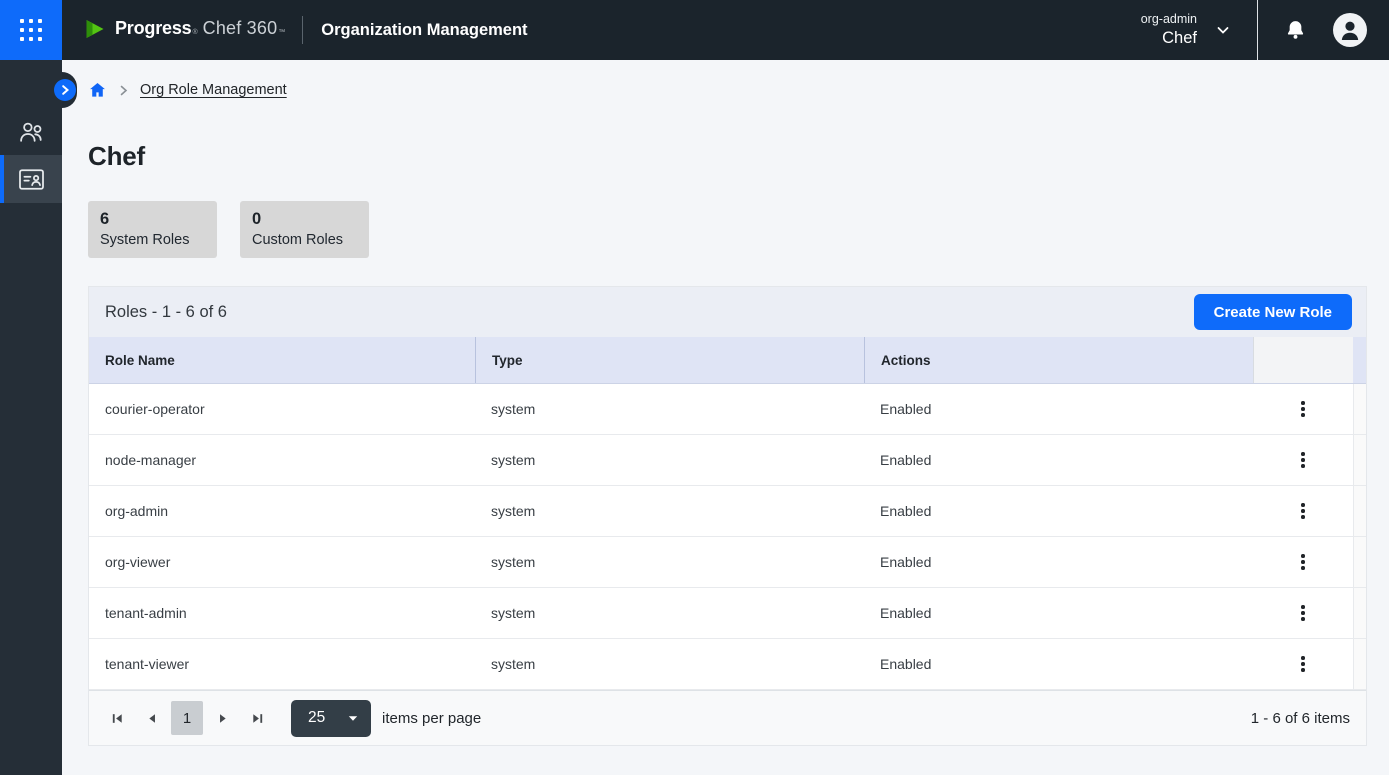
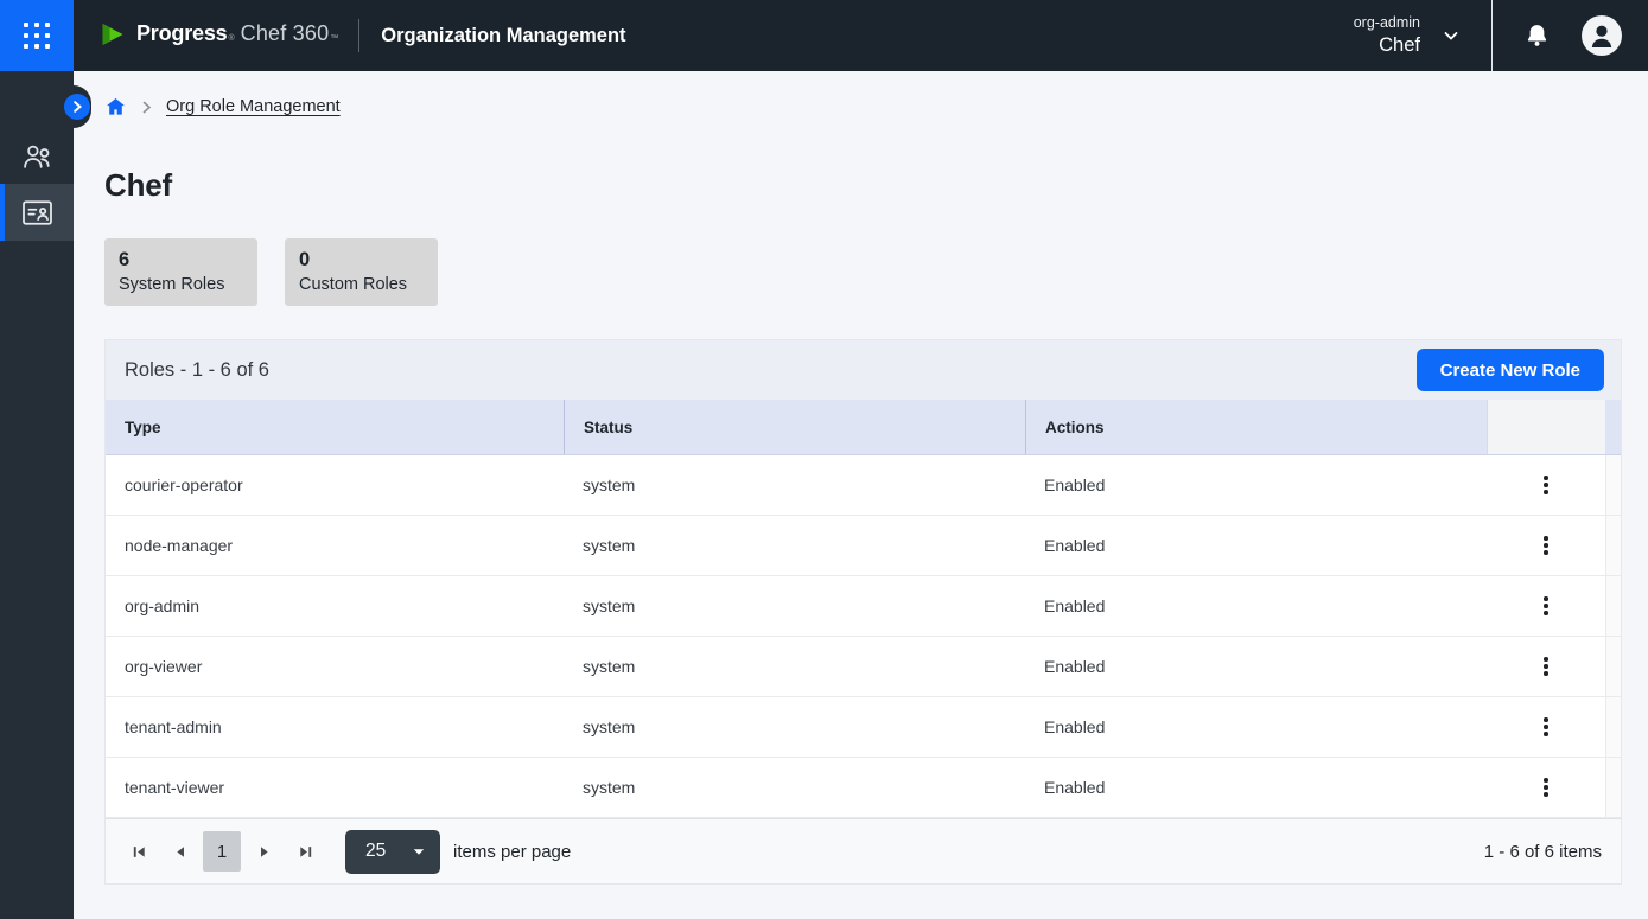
  Progress
  Chef 360
  Organization Management
  org-admin
  Chef
  Org Role Management
  Chef
  6
  System Roles
  0
  Custom Roles
  Roles - 1 - 6 of 6
  Create New Role
- Role Name
  Type
+ Status
  Actions
  courier-operator
  system
  Enabled
  node-manager
  system
  Enabled
  org-admin
  system
  Enabled
  org-viewer
  system
  Enabled
  tenant-admin
  system
  Enabled
  tenant-viewer
  system
  Enabled
  1
  25
  items per page
  1 - 6 of 6 items
